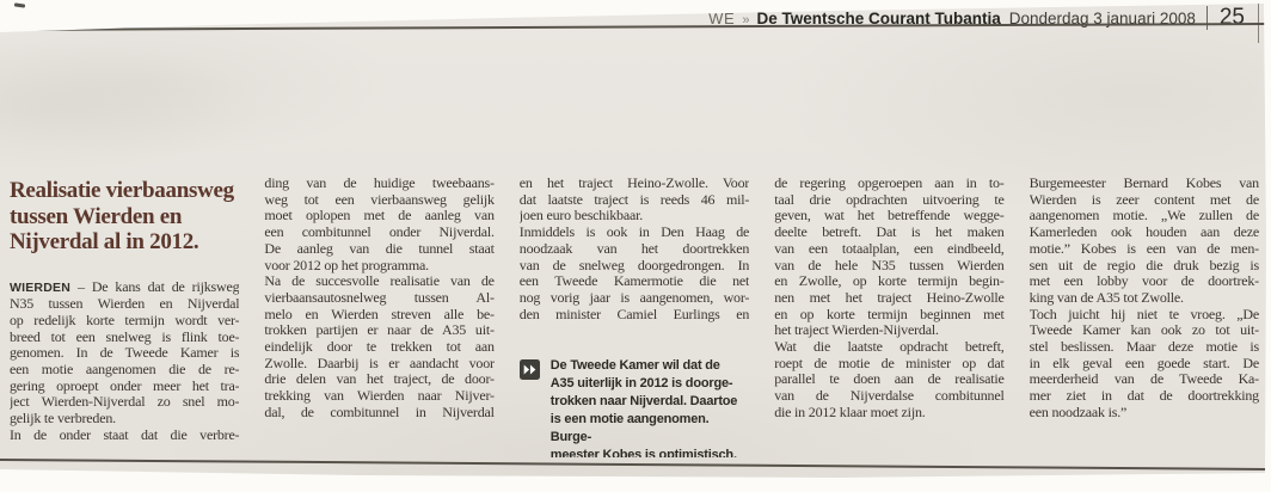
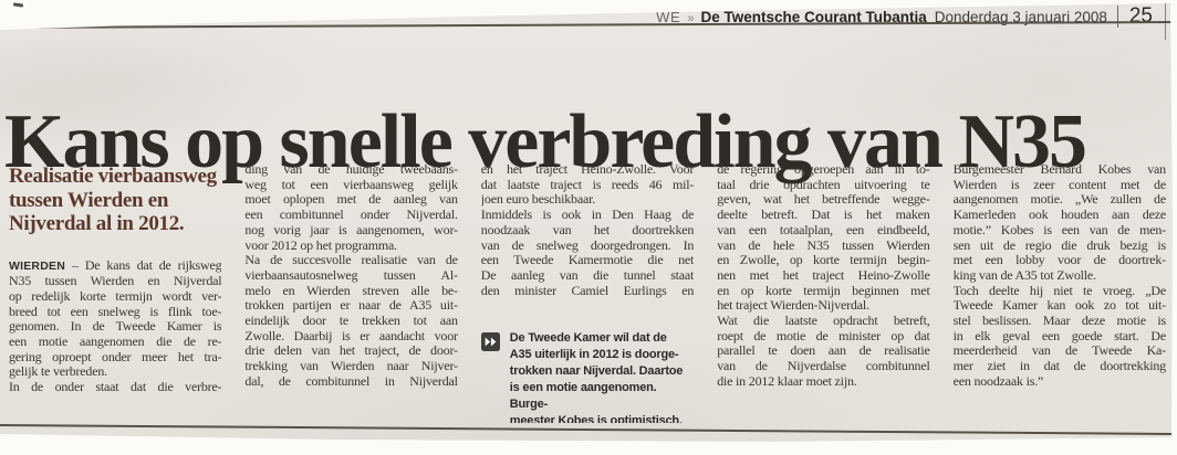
  WE
  »
  De Twentsche Courant Tubantia
  Donderdag 3 januari 2008
  25
+ Kans op snelle verbreding van N35
  Realisatie vierbaansweg
  tussen Wierden en
  Nijverdal al in 2012.
  WIERDEN – De kans dat de rijksweg
  N35 tussen Wierden en Nijverdal
  op redelijk korte termijn wordt ver-
  breed tot een snelweg is flink toe-
  genomen. In de Tweede Kamer is
  een motie aangenomen die de re-
  gering oproept onder meer het tra-
- ject Wierden-Nijverdal zo snel mo-
  gelijk te verbreden.
  In de onder staat dat die verbre-
  ding van de huidige tweebaans-
  weg tot een vierbaansweg gelijk
  moet oplopen met de aanleg van
  een combitunnel onder Nijverdal.
- De aanleg van die tunnel staat
+ nog vorig jaar is aangenomen, wor-
  voor 2012 op het programma.
  Na de succesvolle realisatie van de
  vierbaansautosnelweg tussen Al-
  melo en Wierden streven alle be-
  trokken partijen er naar de A35 uit-
  eindelijk door te trekken tot aan
  Zwolle. Daarbij is er aandacht voor
  drie delen van het traject, de door-
  trekking van Wierden naar Nijver-
  dal, de combitunnel in Nijverdal
  De Tweede Kamer wil dat de
  A35 uiterlijk in 2012 is doorge-
  trokken naar Nijverdal. Daartoe
  is een motie aangenomen. Burge-
  meester Kobes is optimistisch.
  en het traject Heino-Zwolle. Voor
  dat laatste traject is reeds 46 mil-
  joen euro beschikbaar.
  Inmiddels is ook in Den Haag de
  noodzaak van het doortrekken
  van de snelweg doorgedrongen. In
  een Tweede Kamermotie die net
- nog vorig jaar is aangenomen, wor-
+ De aanleg van die tunnel staat
  den minister Camiel Eurlings en
  de regering opgeroepen aan in to-
  taal drie opdrachten uitvoering te
  geven, wat het betreffende wegge-
  deelte betreft. Dat is het maken
  van een totaalplan, een eindbeeld,
  van de hele N35 tussen Wierden
  en Zwolle, op korte termijn begin-
  nen met het traject Heino-Zwolle
  en op korte termijn beginnen met
  het traject Wierden-Nijverdal.
  Wat die laatste opdracht betreft,
  roept de motie de minister op dat
  parallel te doen aan de realisatie
  van de Nijverdalse combitunnel
  die in 2012 klaar moet zijn.
  Burgemeester Bernard Kobes van
  Wierden is zeer content met de
  aangenomen motie. „We zullen de
  Kamerleden ook houden aan deze
  motie.” Kobes is een van de men-
  sen uit de regio die druk bezig is
  met een lobby voor de doortrek-
  king van de A35 tot Zwolle.
- Toch juicht hij niet te vroeg. „De
+ Toch deelte hij niet te vroeg. „De
  Tweede Kamer kan ook zo tot uit-
  stel beslissen. Maar deze motie is
  in elk geval een goede start. De
  meerderheid van de Tweede Ka-
  mer ziet in dat de doortrekking
  een noodzaak is.”
